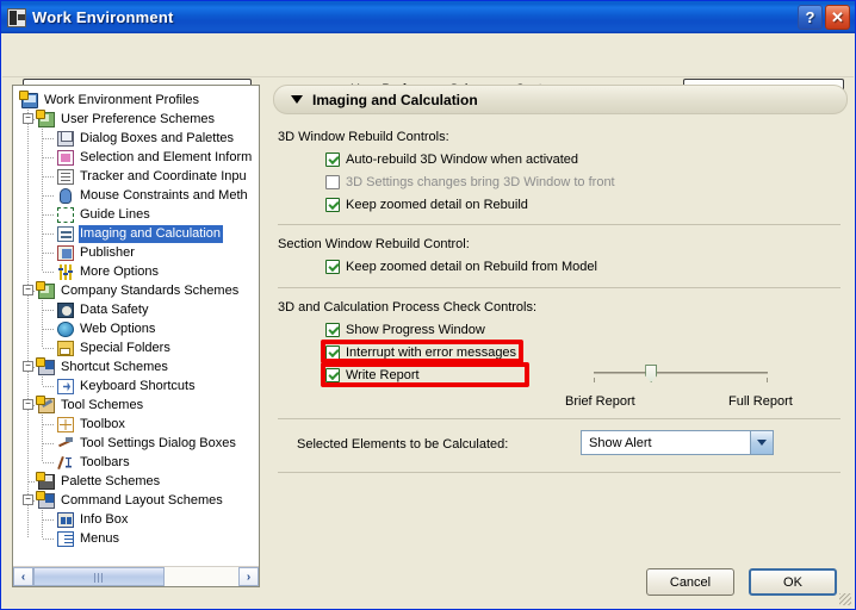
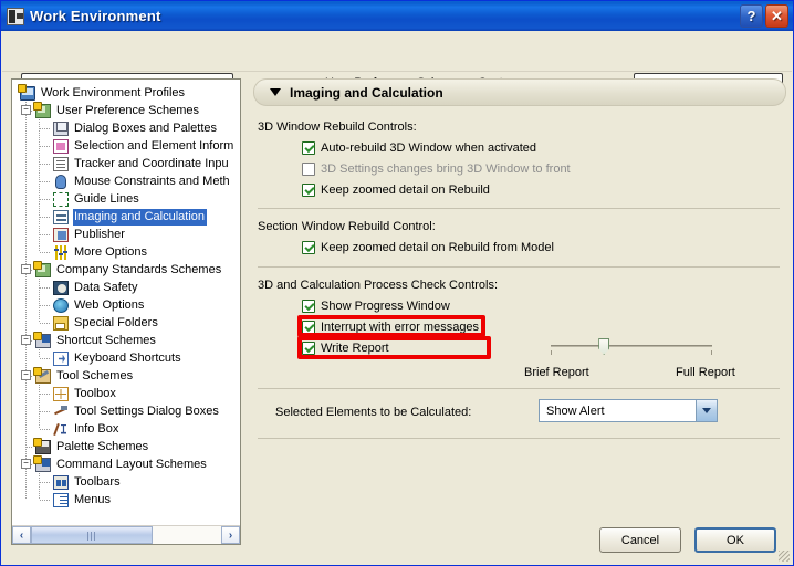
  Work Environment
  ?
  ✕
  Work Environment Profiles
  −
  User Preference Schemes
  Dialog Boxes and Palettes
  Selection and Element Inform
  Tracker and Coordinate Inpu
  Mouse Constraints and Meth
  Guide Lines
  Imaging and Calculation
  Publisher
  More Options
  −
  Company Standards Schemes
  Data Safety
  Web Options
  Special Folders
  −
  Shortcut Schemes
  Keyboard Shortcuts
  −
  Tool Schemes
  Toolbox
  Tool Settings Dialog Boxes
- Toolbars
+ Info Box
  Palette Schemes
  −
  Command Layout Schemes
- Info Box
+ Toolbars
  Menus
  ‹
  ›
  Imaging and Calculation
  3D Window Rebuild Controls:
  Auto-rebuild 3D Window when activated
  3D Settings changes bring 3D Window to front
  Keep zoomed detail on Rebuild
  Section Window Rebuild Control:
  Keep zoomed detail on Rebuild from Model
  3D and Calculation Process Check Controls:
  Show Progress Window
  Interrupt with error messages
  Write Report
  Brief Report
  Full Report
  Selected Elements to be Calculated:
  Show Alert
  Cancel
  OK
